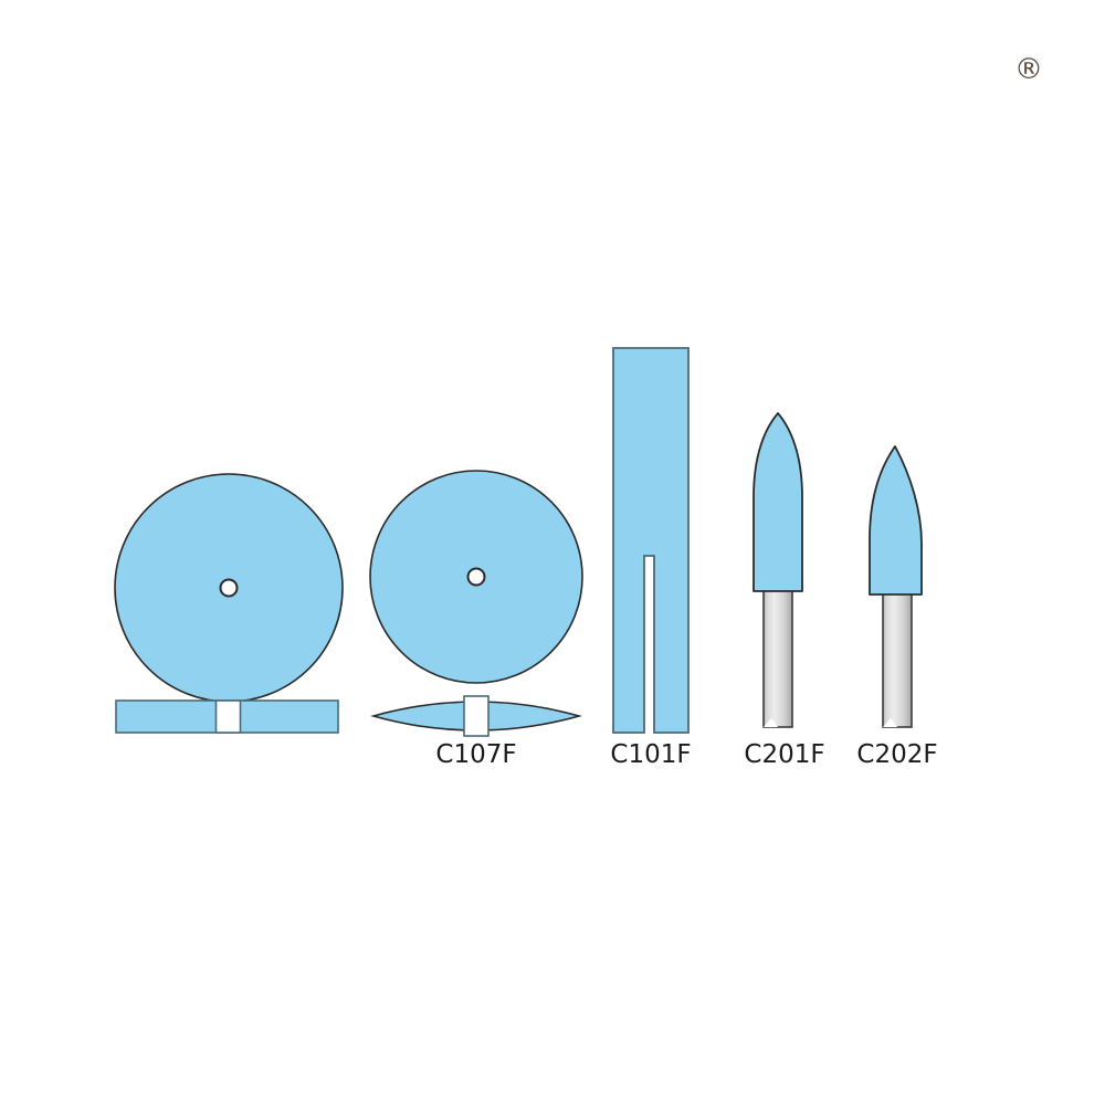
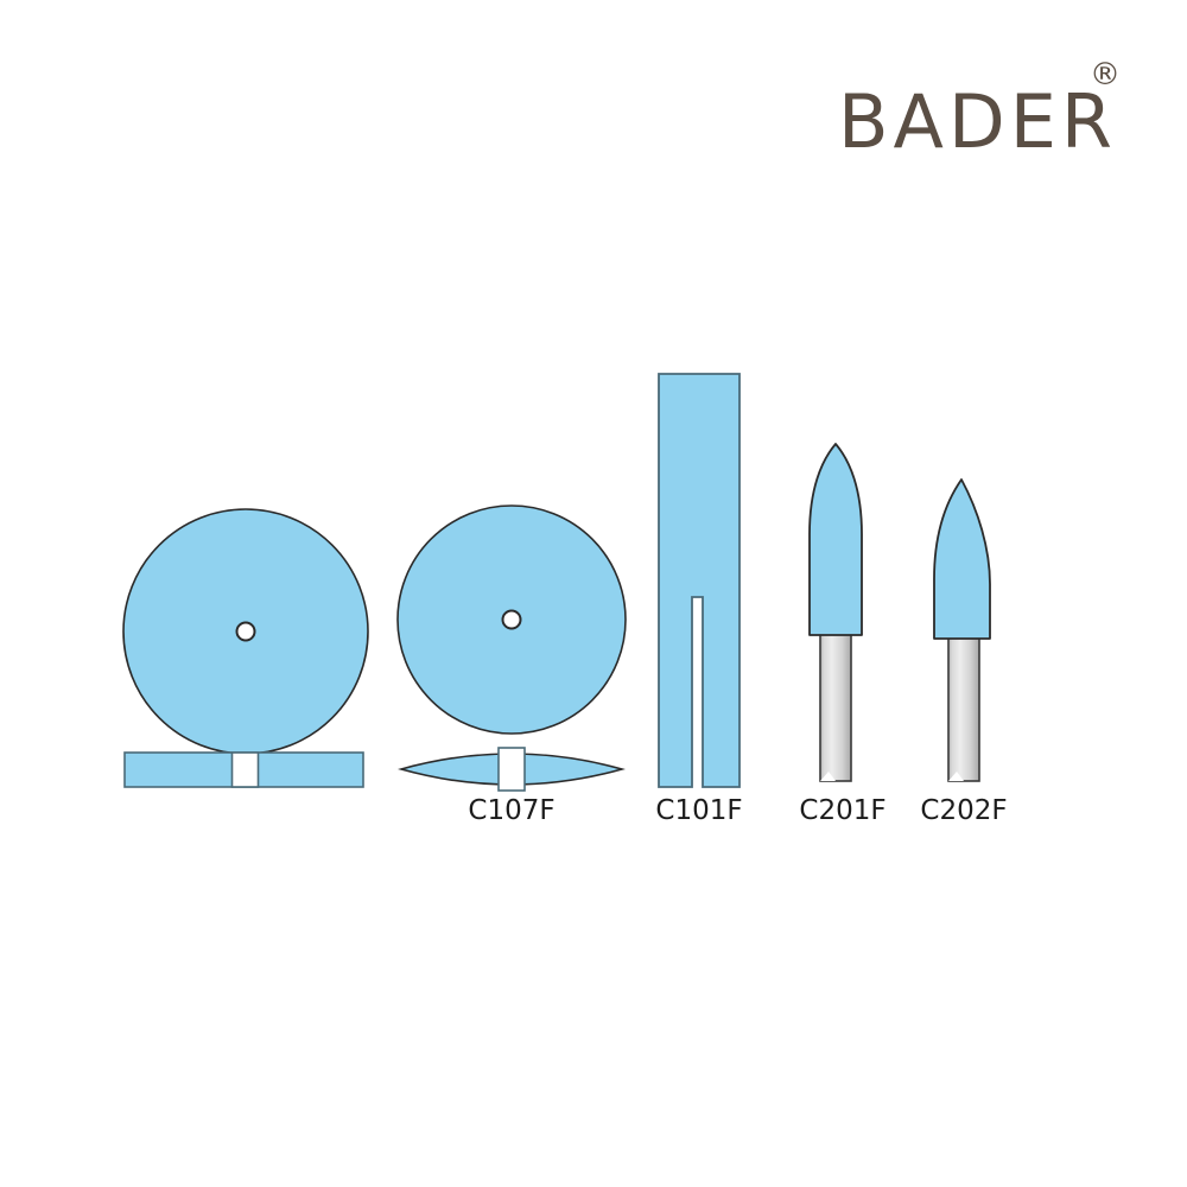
+ BADER
  ®
  C107F
  C101F
  C201F
  C202F
